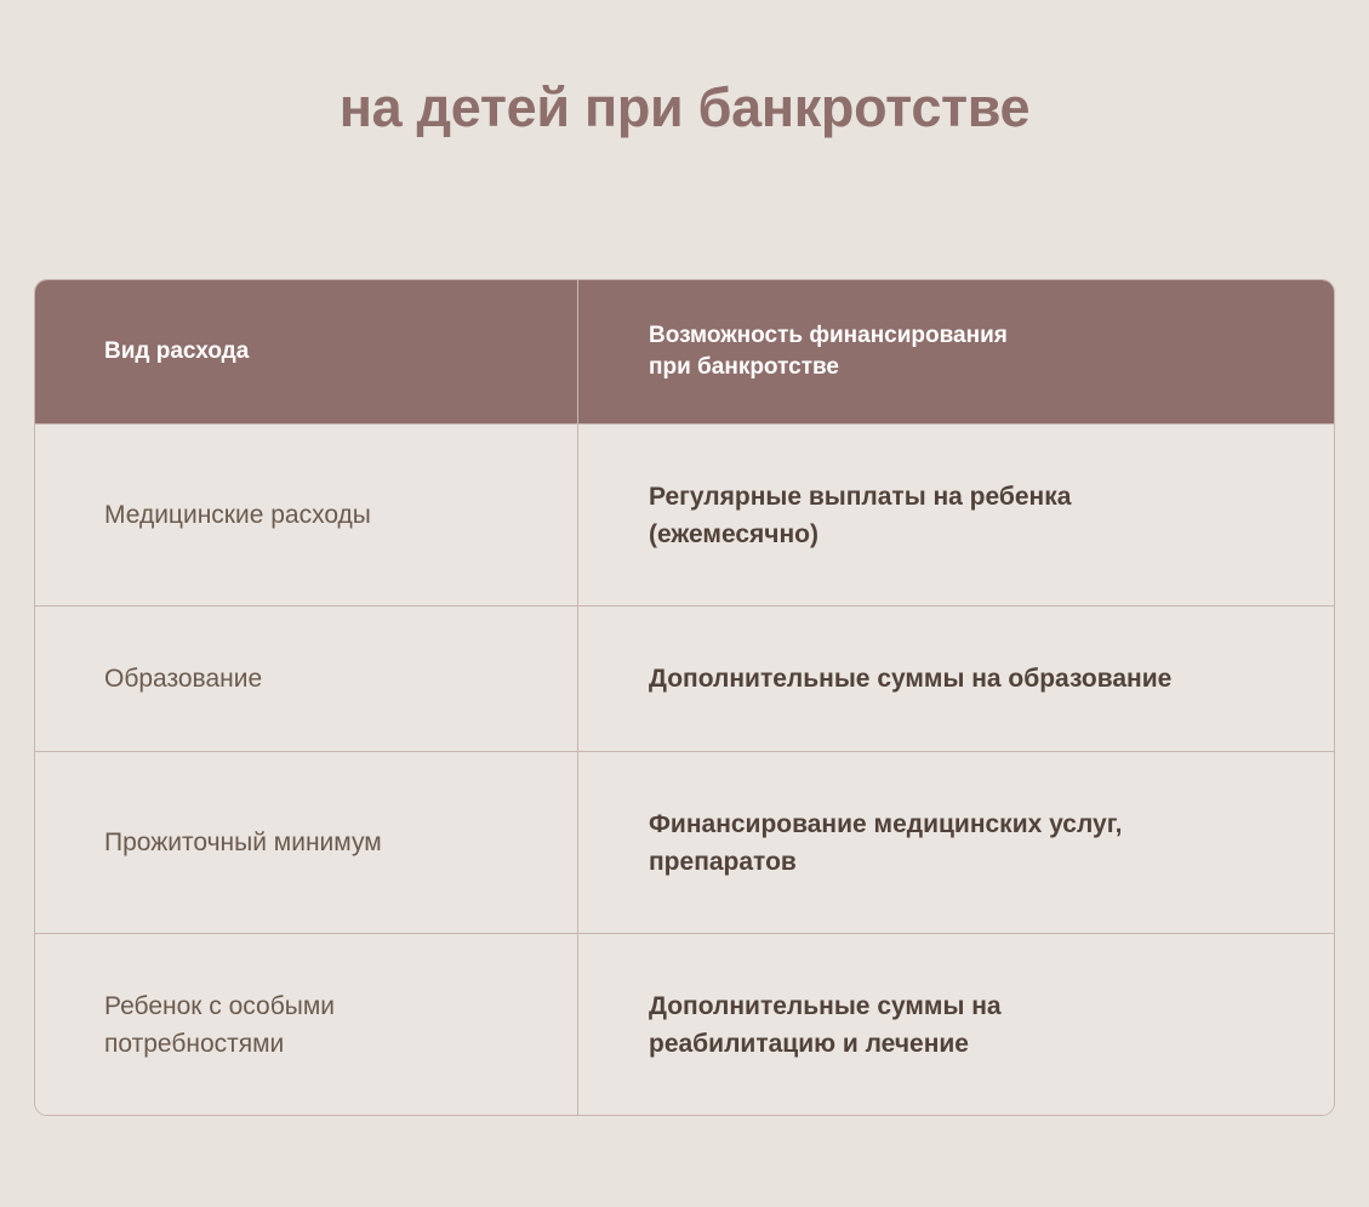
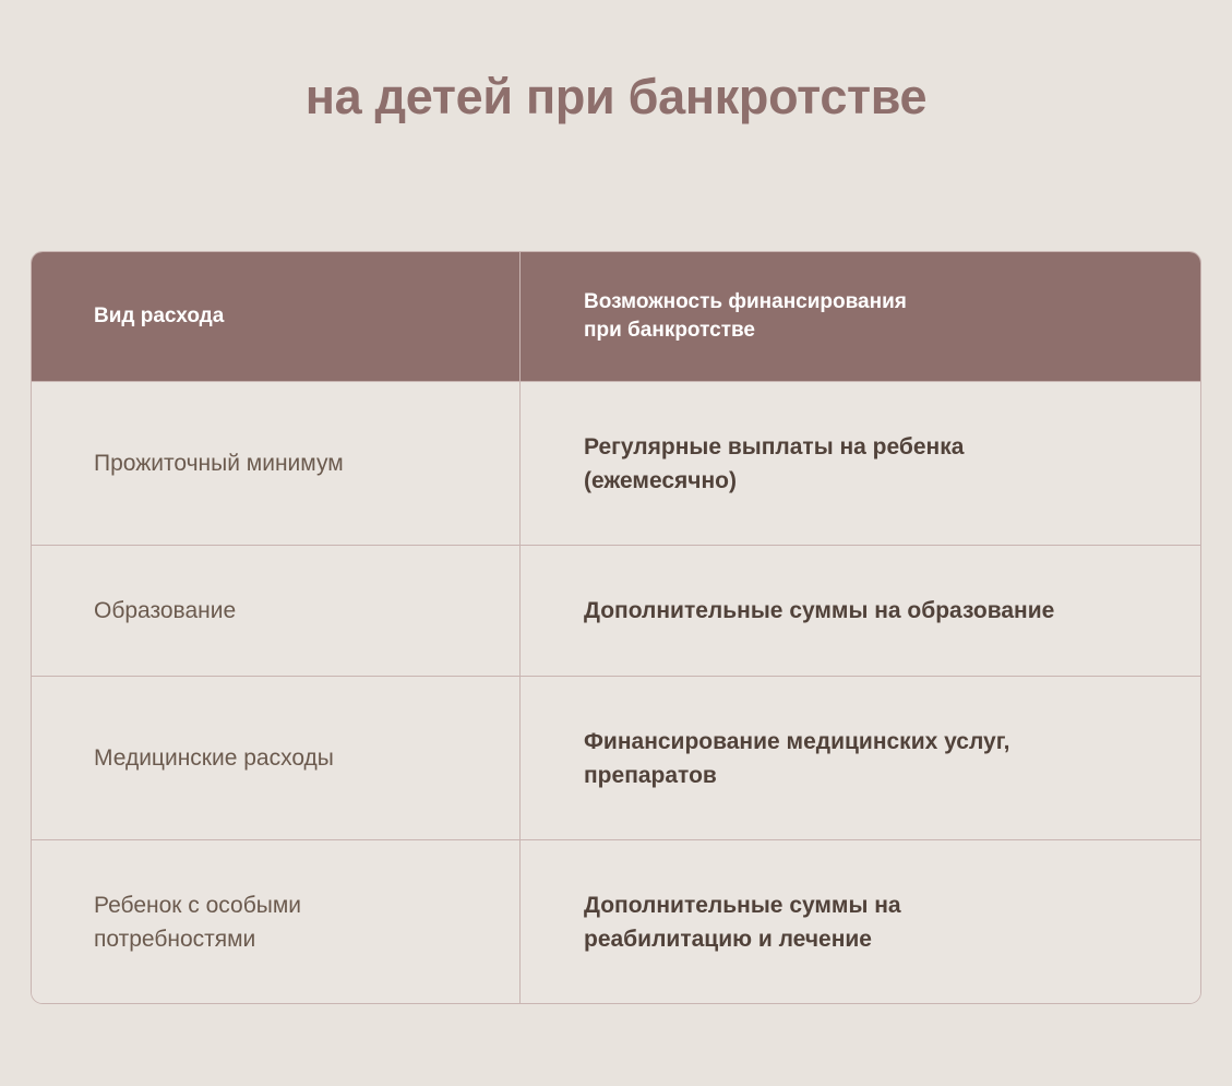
  на детей при банкротстве
  Вид расхода
  Возможность финансирования
  при банкротстве
- Медицинские расходы
+ Прожиточный минимум
  Регулярные выплаты на ребенка
  (ежемесячно)
  Образование
  Дополнительные суммы на образование
- Прожиточный минимум
+ Медицинские расходы
  Финансирование медицинских услуг,
  препаратов
  Ребенок с особыми
  потребностями
  Дополнительные суммы на
  реабилитацию и лечение
